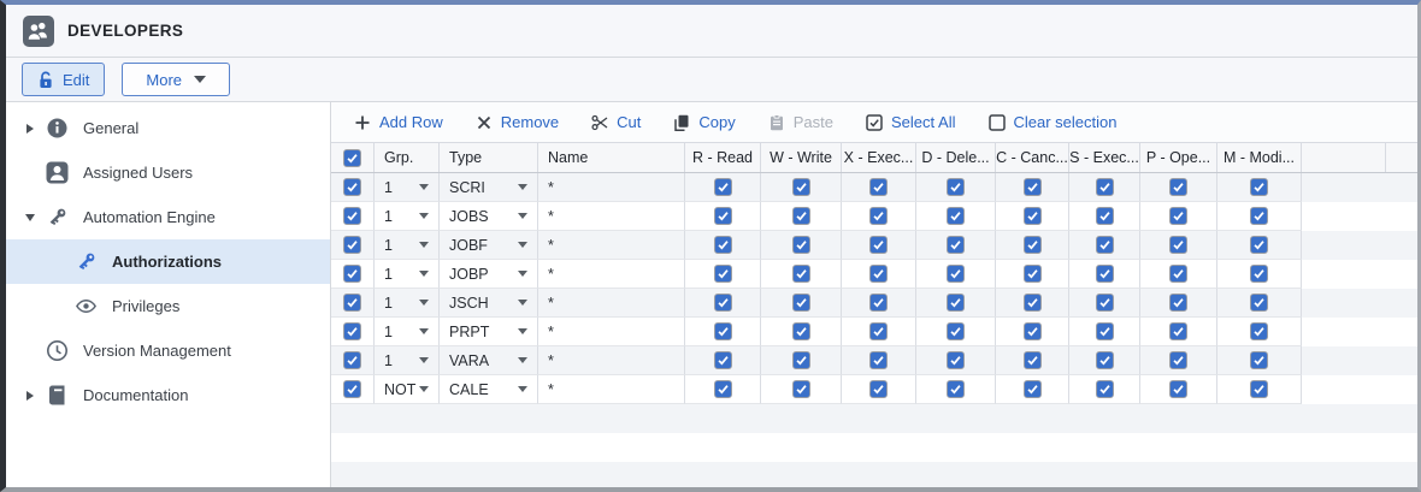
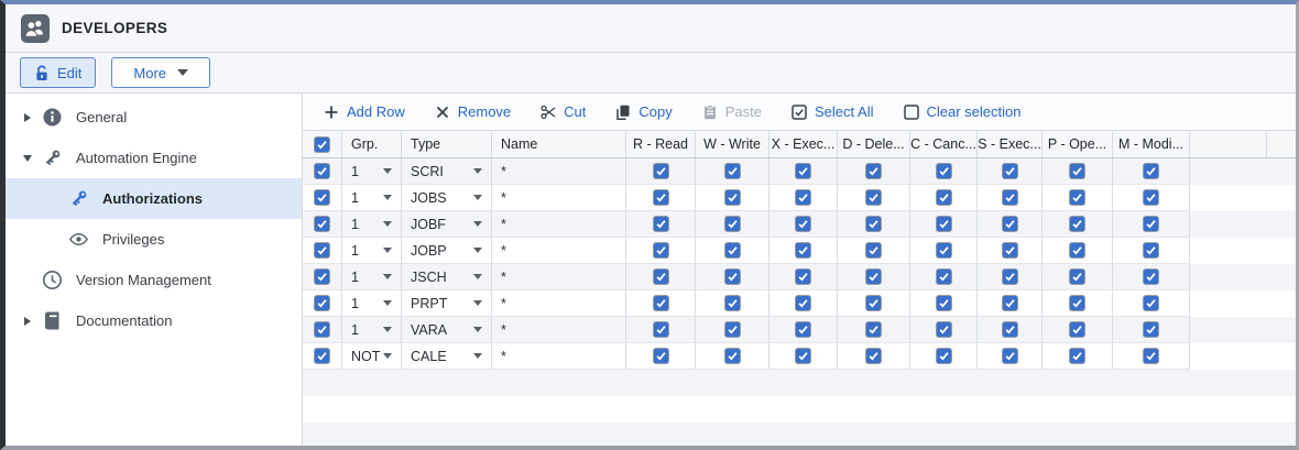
  DEVELOPERS
  Edit
  More
  General
- Assigned Users
  Automation Engine
  Authorizations
  Privileges
  Version Management
  Documentation
  Add Row
  Remove
  Cut
  Copy
  Paste
  Select All
  Clear selection
  Grp.
  Type
  Name
  R - Read
  W - Write
  X - Exec...
  D - Dele...
  C - Canc...
  S - Exec...
  P - Ope...
  M - Modi...
  1
  SCRI
  *
  1
  JOBS
  *
  1
  JOBF
  *
  1
  JOBP
  *
  1
  JSCH
  *
  1
  PRPT
  *
  1
  VARA
  *
  NOT
  CALE
  *
